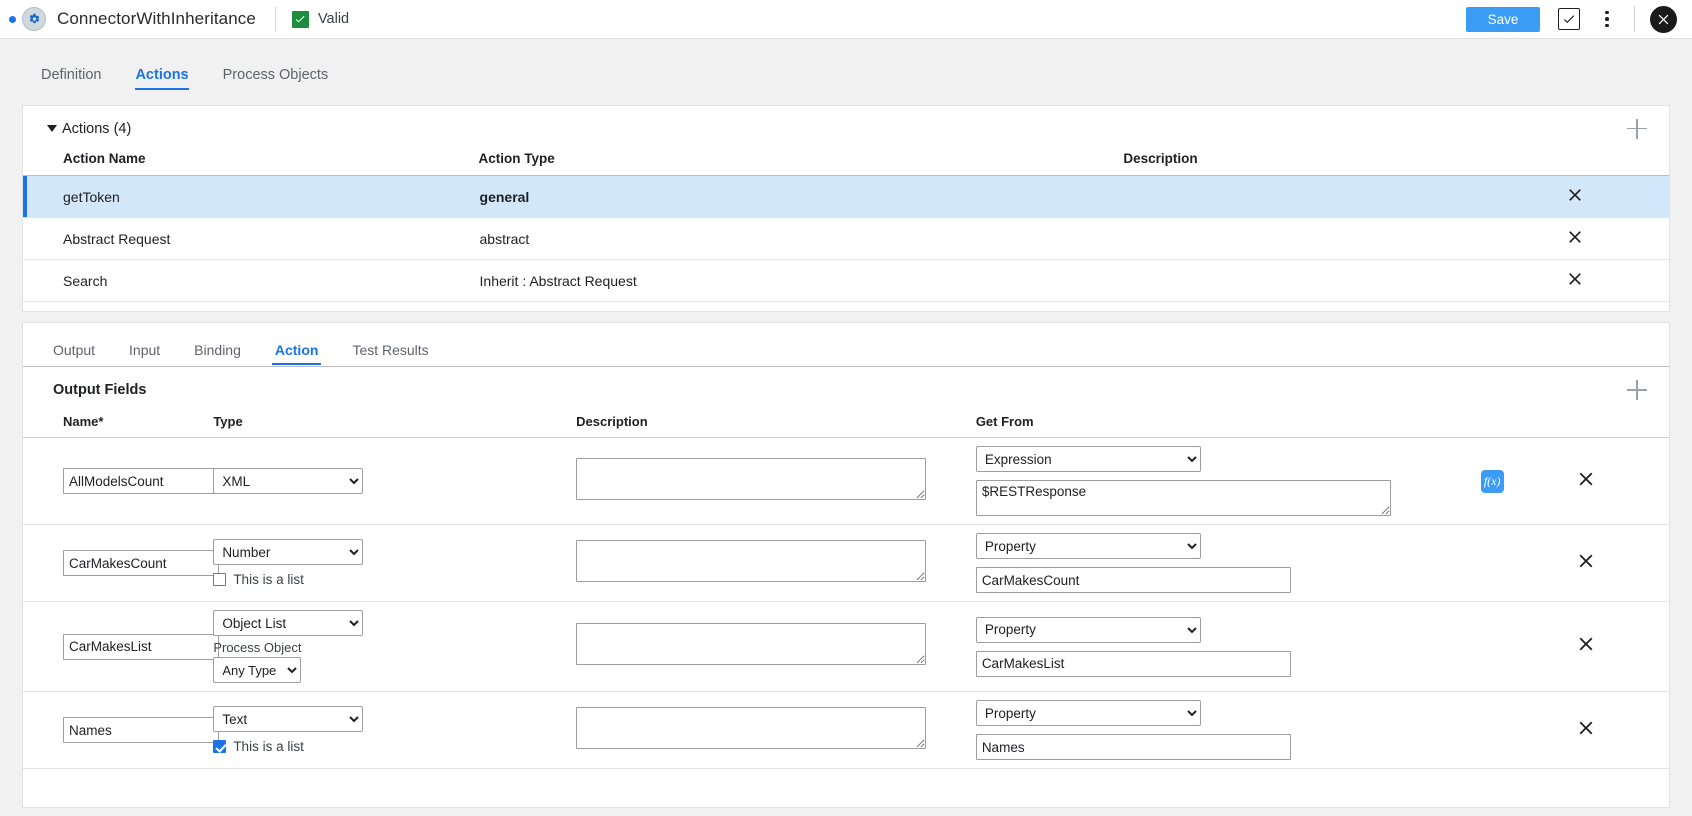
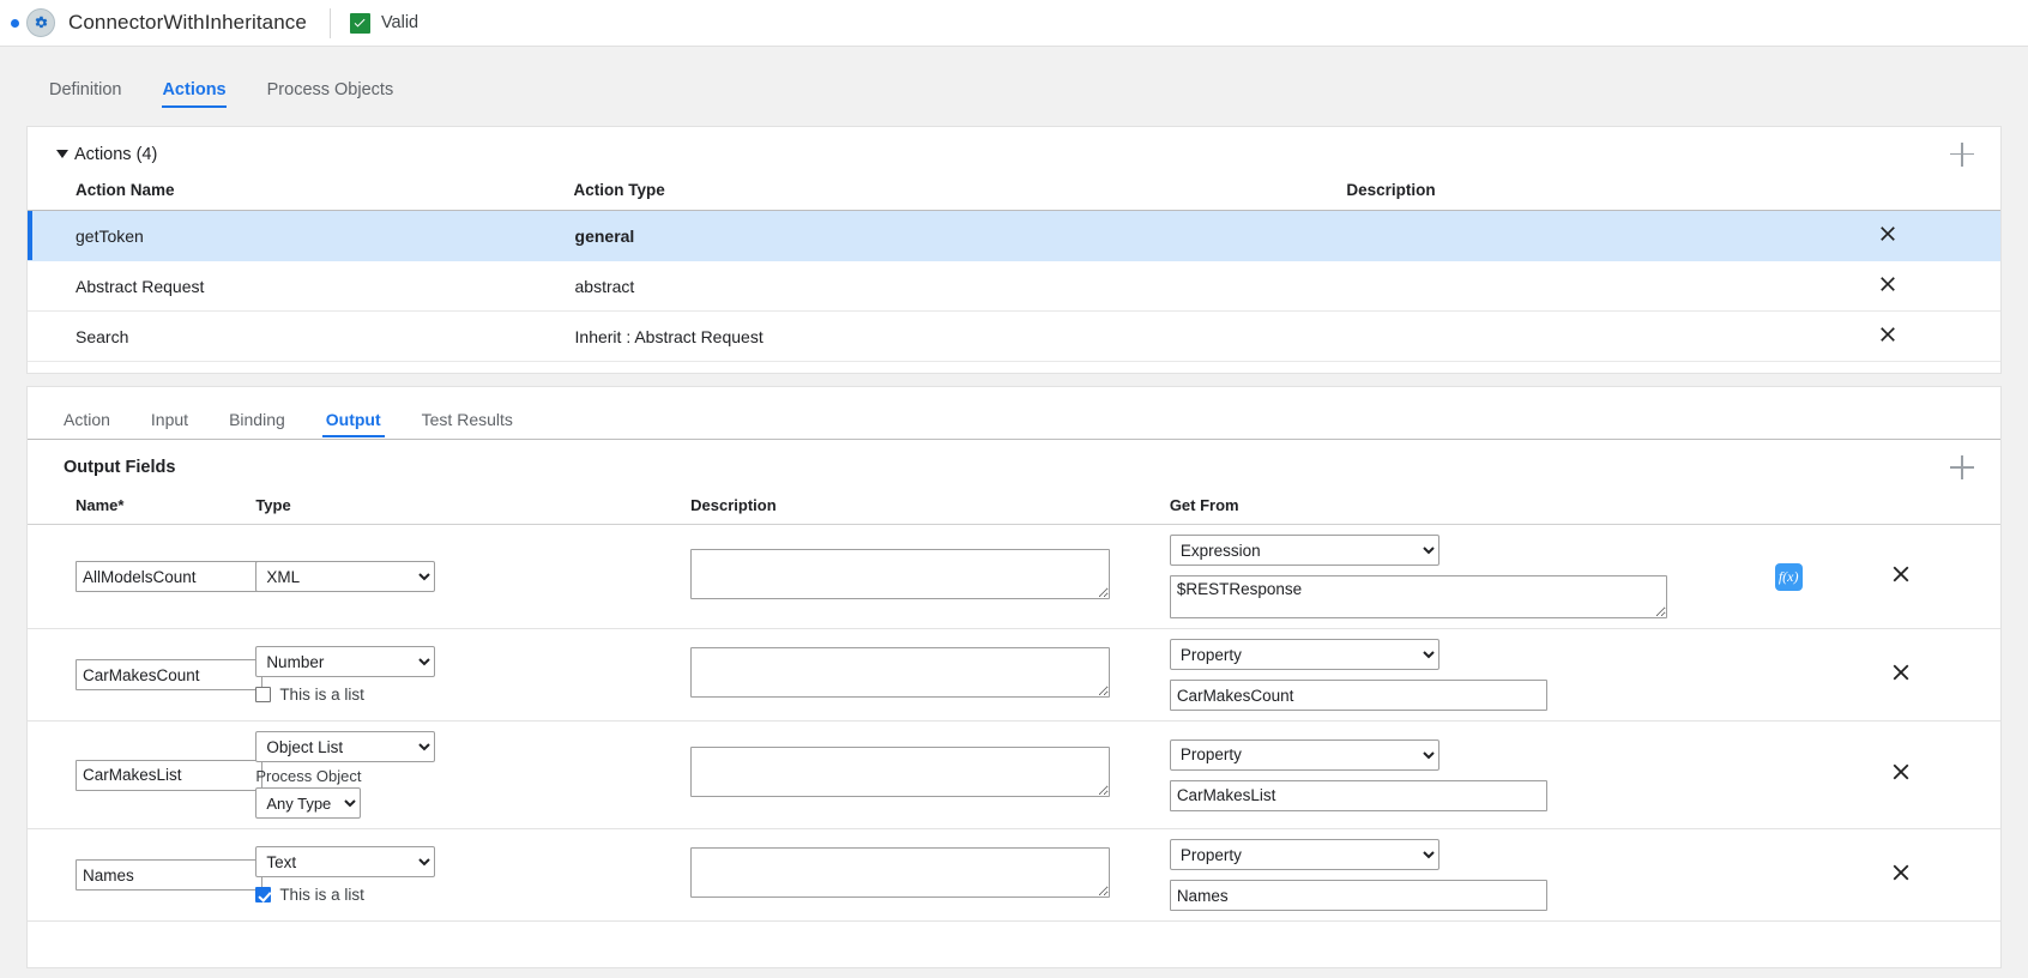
  ConnectorWithInheritance
  Valid
- Save
  Definition
  Actions
  Process Objects
  Actions (4)
  Action Name	Action Type	Description
  getToken	general
  Abstract Request	abstract
  Search	Inherit : Abstract Request
- Output
+ Action
  Input
  Binding
- Action
+ Output
  Test Results
  Output Fields
  Name*	Type	Description	Get From
  AllModelsCount	XML		Expression $RESTResponse	f(x)
  CarMakesCount	Number This is a list		Property CarMakesCount
  CarMakesList	Object List Process Object Any Type		Property CarMakesList
  Names	Text This is a list		Property Names
